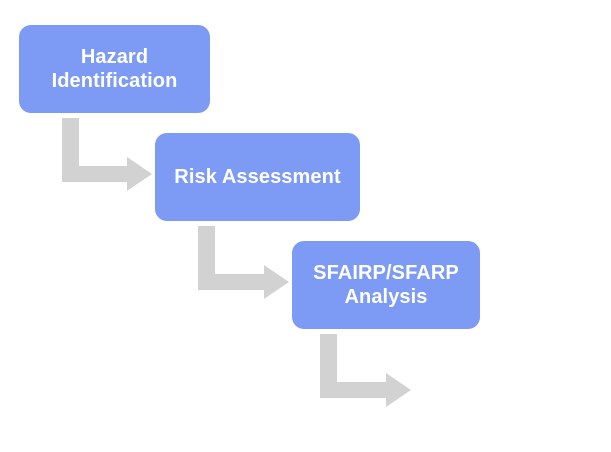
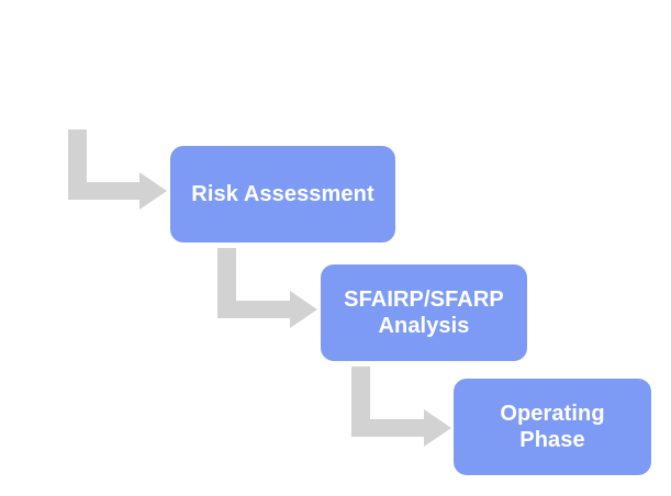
- Hazard
- Identification
  Risk Assessment
  SFAIRP/SFARP
  Analysis
+ Operating
+ Phase
